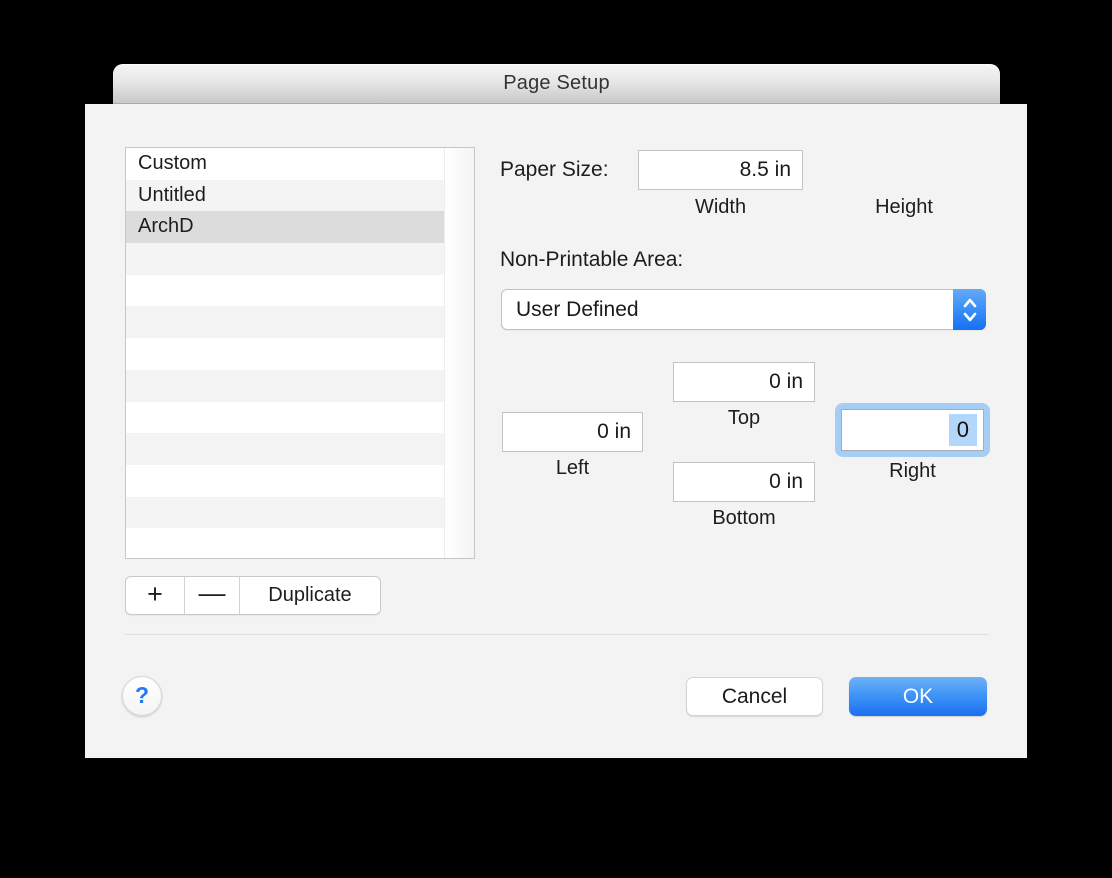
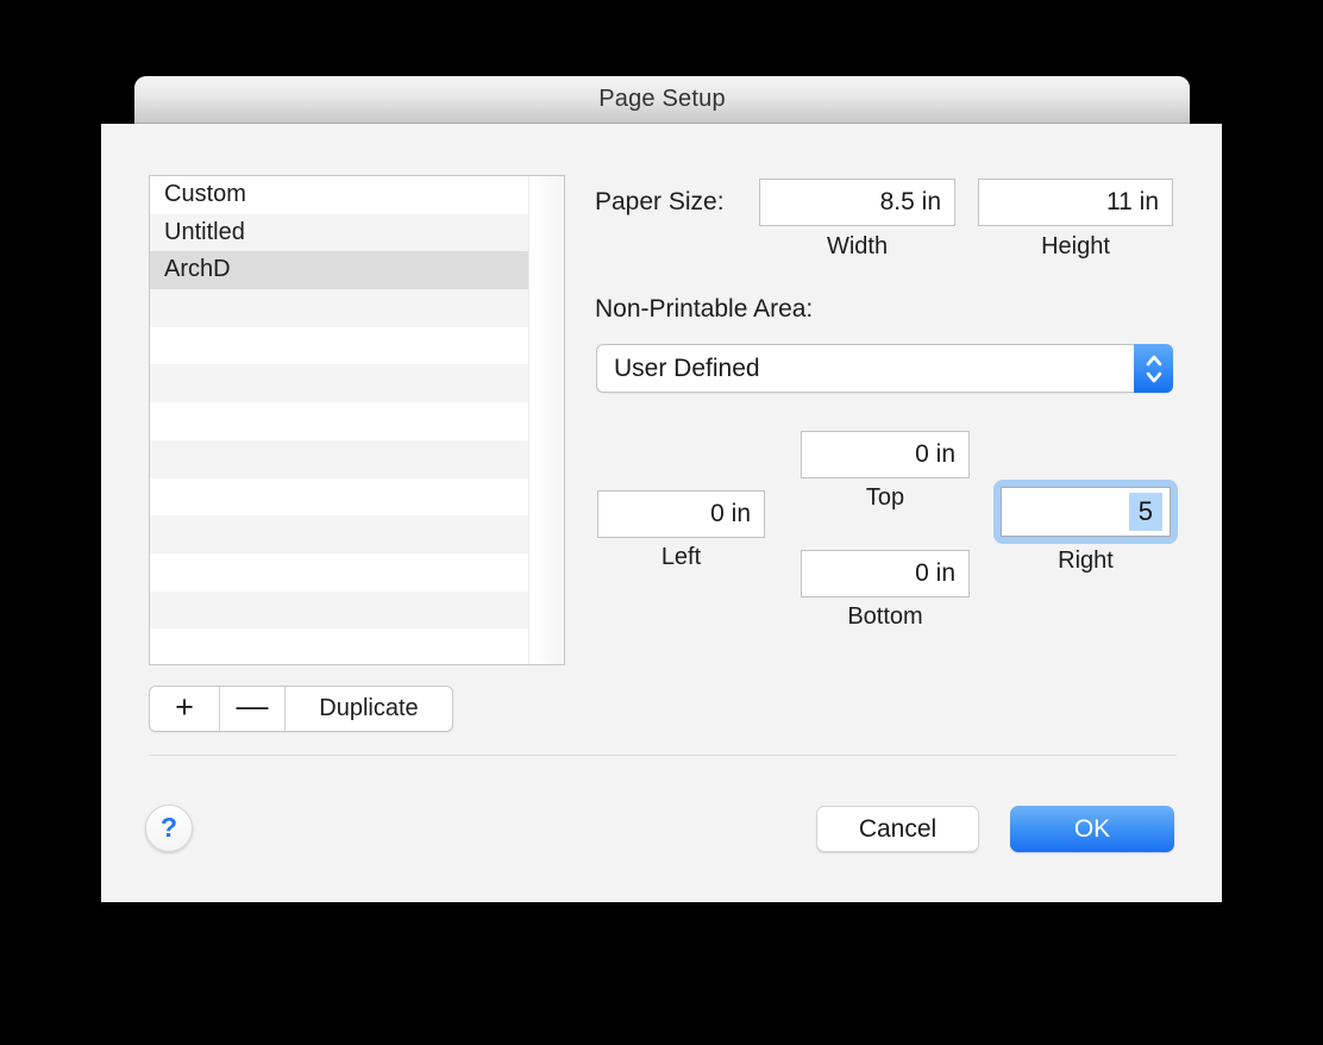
  Page Setup
  Custom
  Untitled
  ArchD
  +
  —
  Duplicate
  Paper Size:
  8.5 in
+ 11 in
  Width
  Height
  Non-Printable Area:
  User Defined
  0 in
  Top
  0 in
  Left
  0 in
  Bottom
- 0
+ 5
  Right
  ?
  Cancel
  OK
